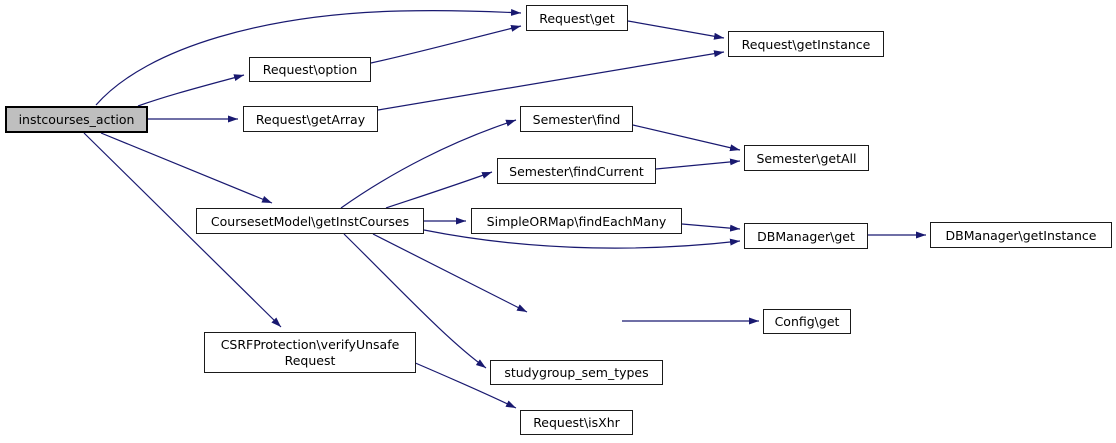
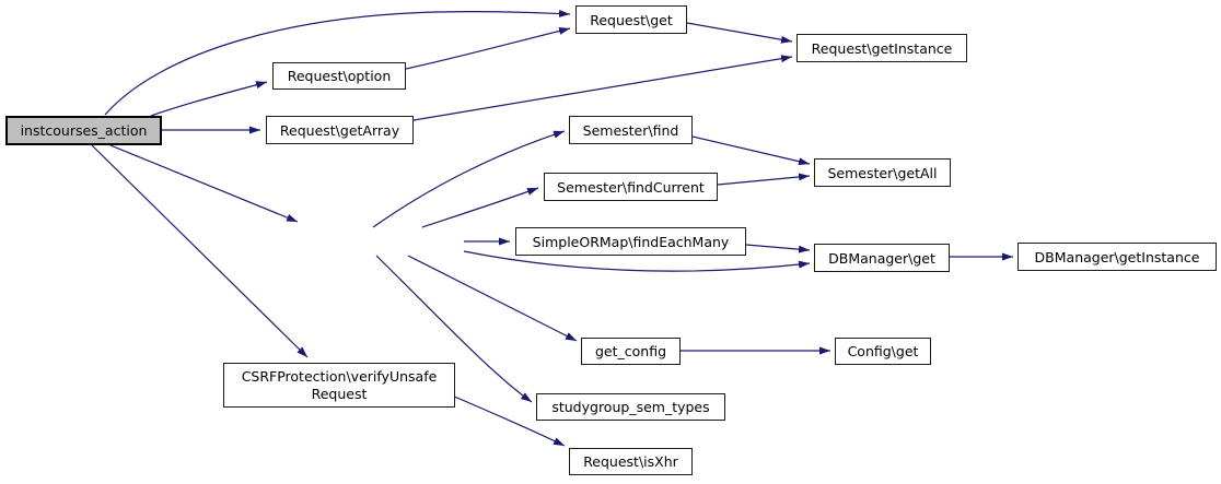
  instcourses_action
  Request\get
  Request\getInstance
  Request\option
  Request\getArray
  Semester\find
  Semester\findCurrent
  Semester\getAll
- CoursesetModel\getInstCourses
  SimpleORMap\findEachMany
  DBManager\get
  DBManager\getInstance
+ get_config
  Config\get
  studygroup_sem_types
  CSRFProtection\verifyUnsafe
  Request
  Request\isXhr
